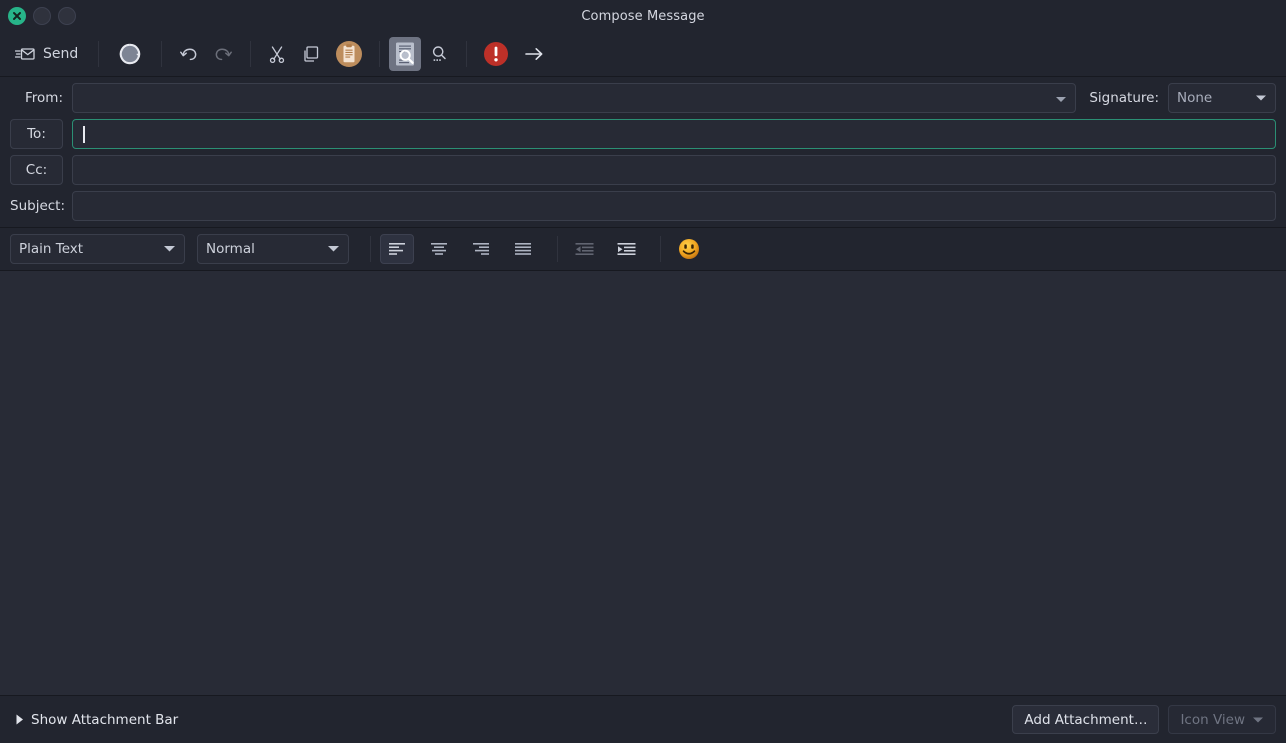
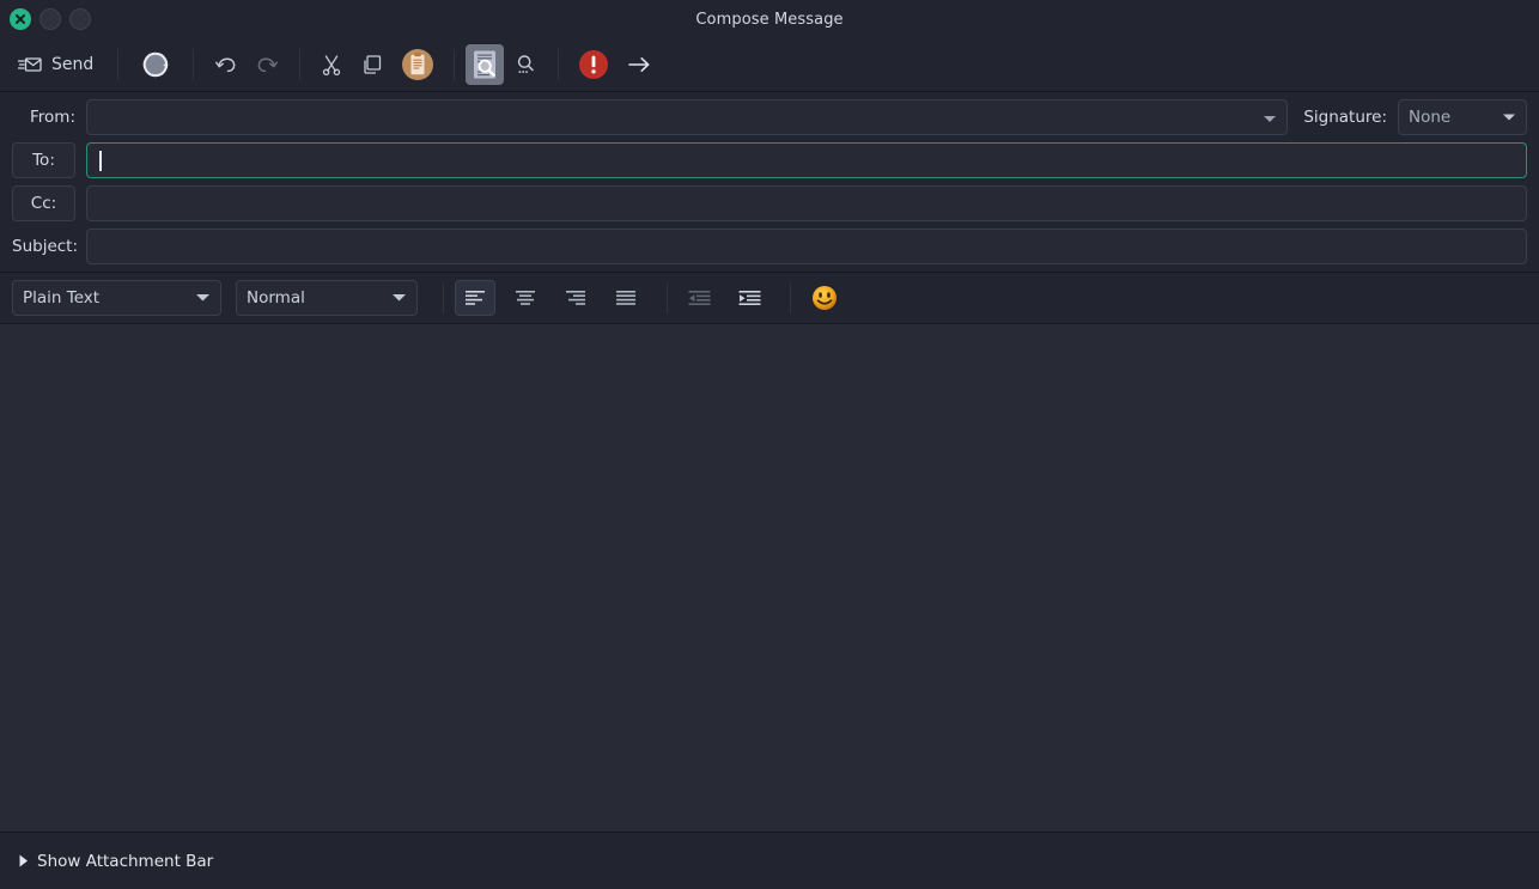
  Compose Message
  Send
  From:
  Signature:
  None
  To:
  Cc:
  Subject:
  Plain Text
  Normal
  Show Attachment Bar
- Add Attachment…
- Icon View
